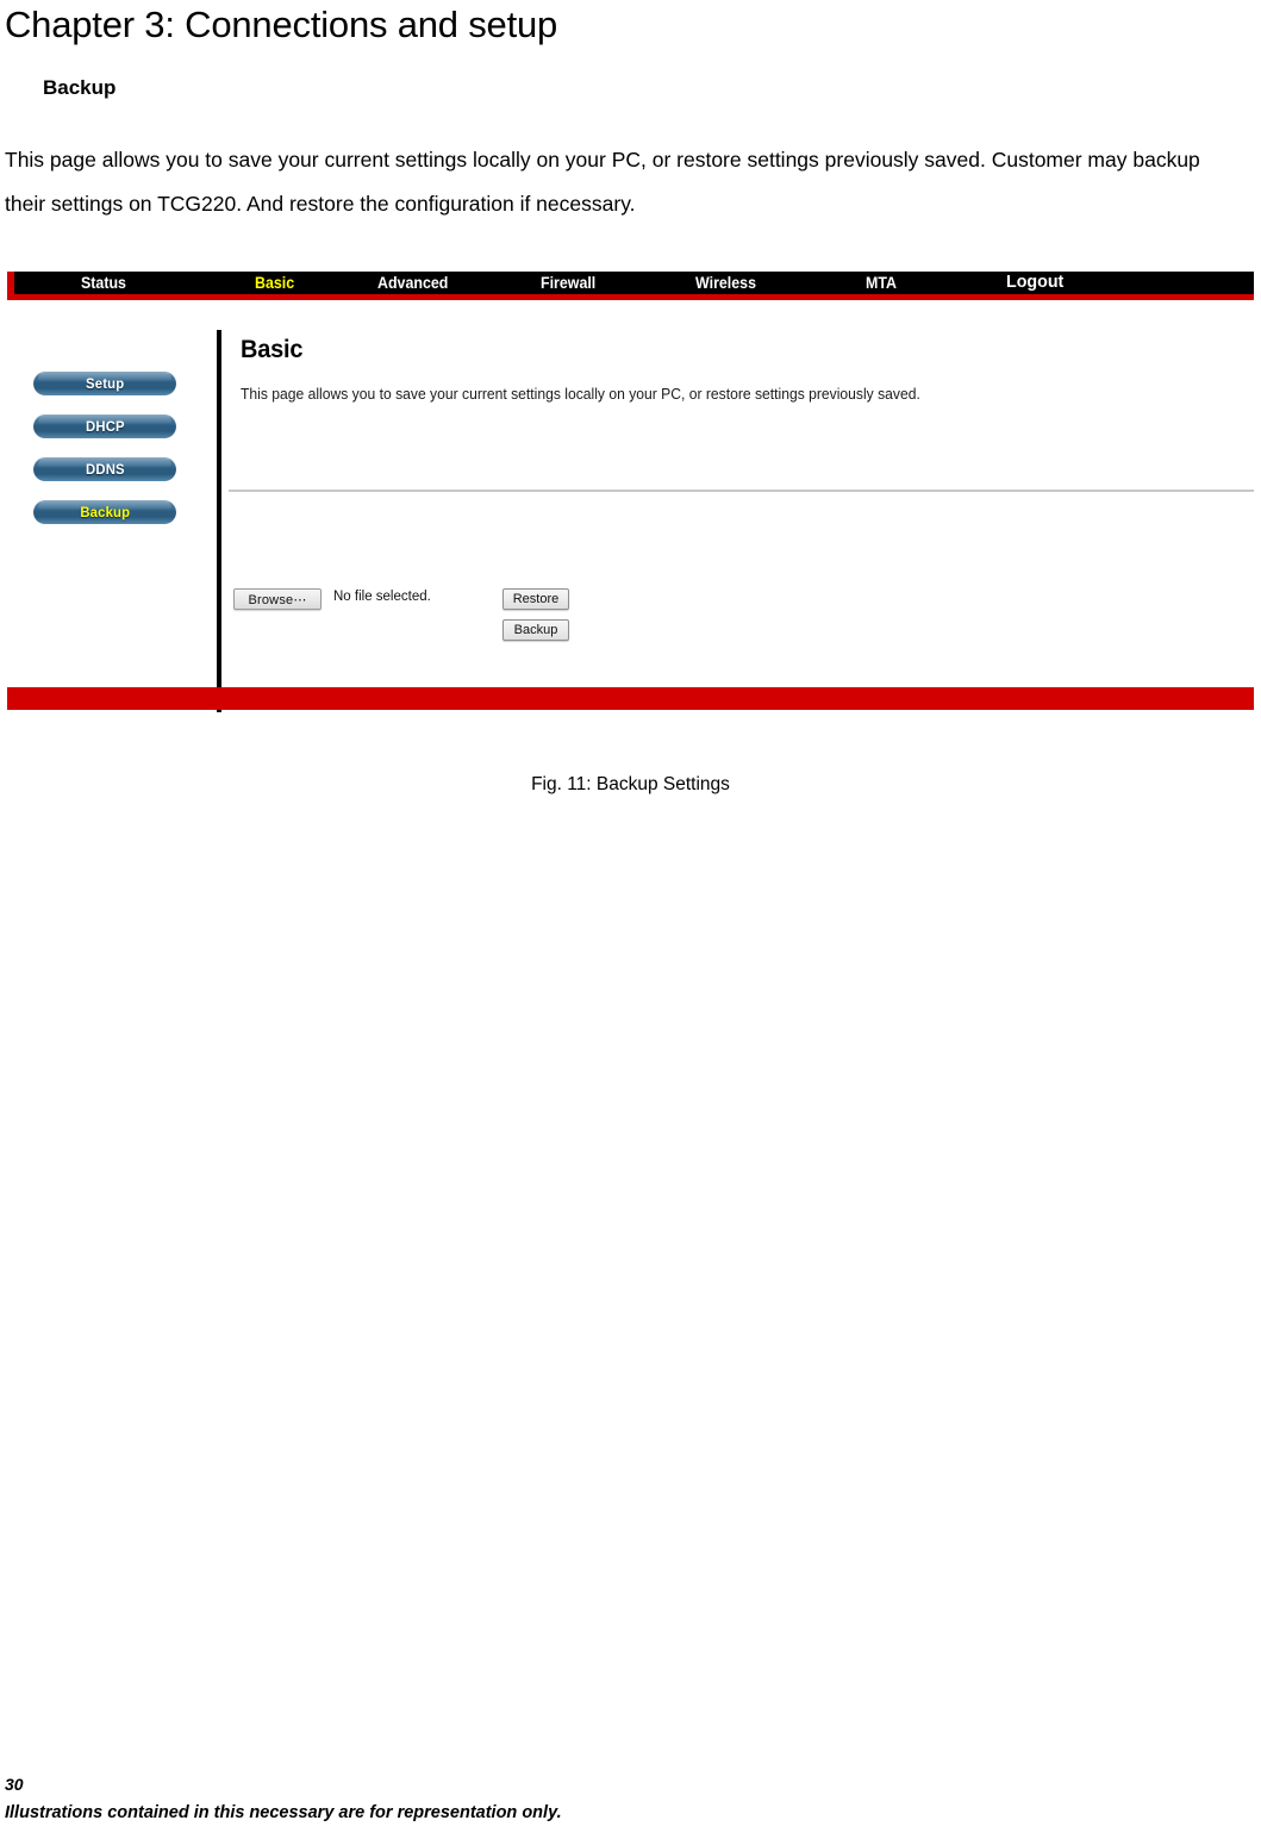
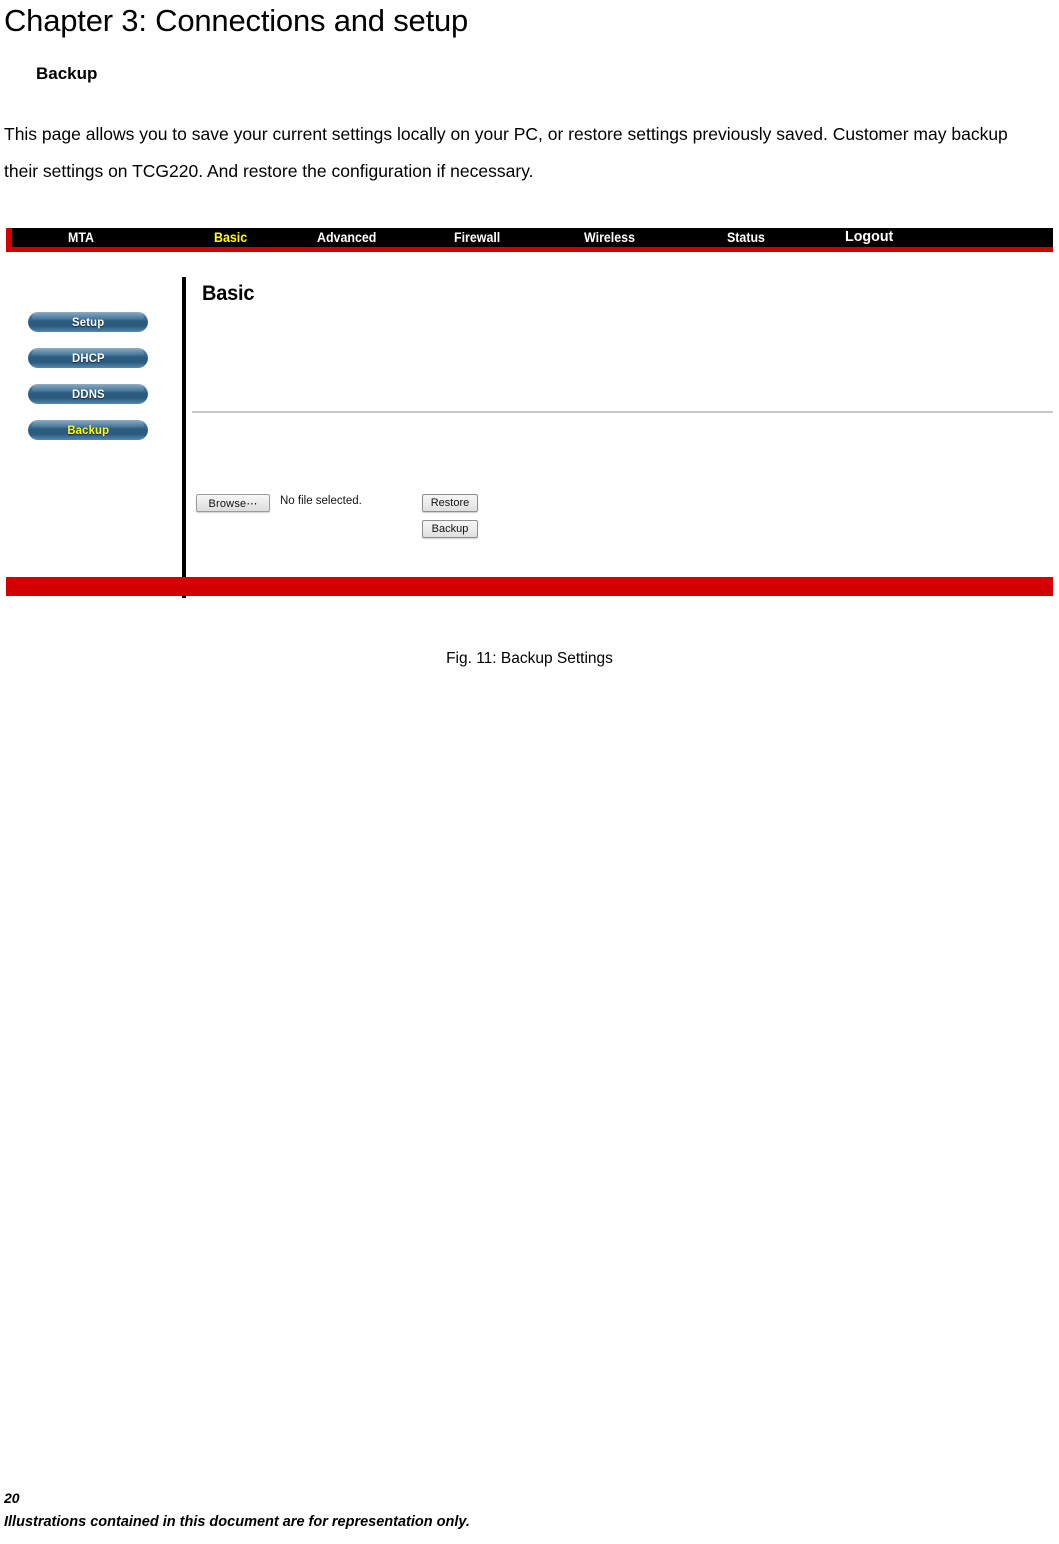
  Chapter 3: Connections and setup
  Backup
  This page allows you to save your current settings locally on your PC, or restore settings previously saved. Customer may backup their settings on TCG220. And restore the configuration if necessary.
- Status
+ MTA
  Basic
  Advanced
  Firewall
  Wireless
- MTA
+ Status
  Logout
  Setup
  DHCP
  DDNS
  Backup
  Basic
- This page allows you to save your current settings locally on your PC, or restore settings previously saved.
  Browse⋯
  No file selected.
  Restore
  Backup
  Fig. 11: Backup Settings
- 30
+ 20
- Illustrations contained in this necessary are for representation only.
+ Illustrations contained in this document are for representation only.
